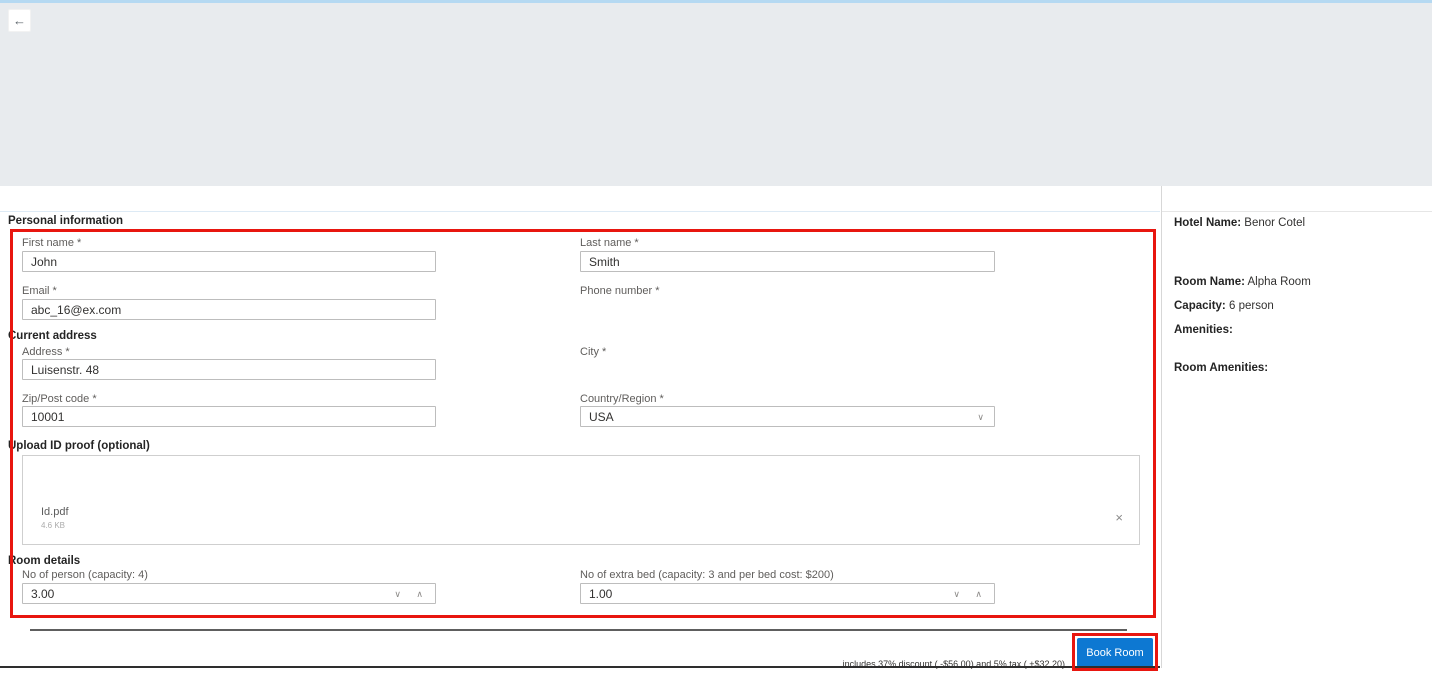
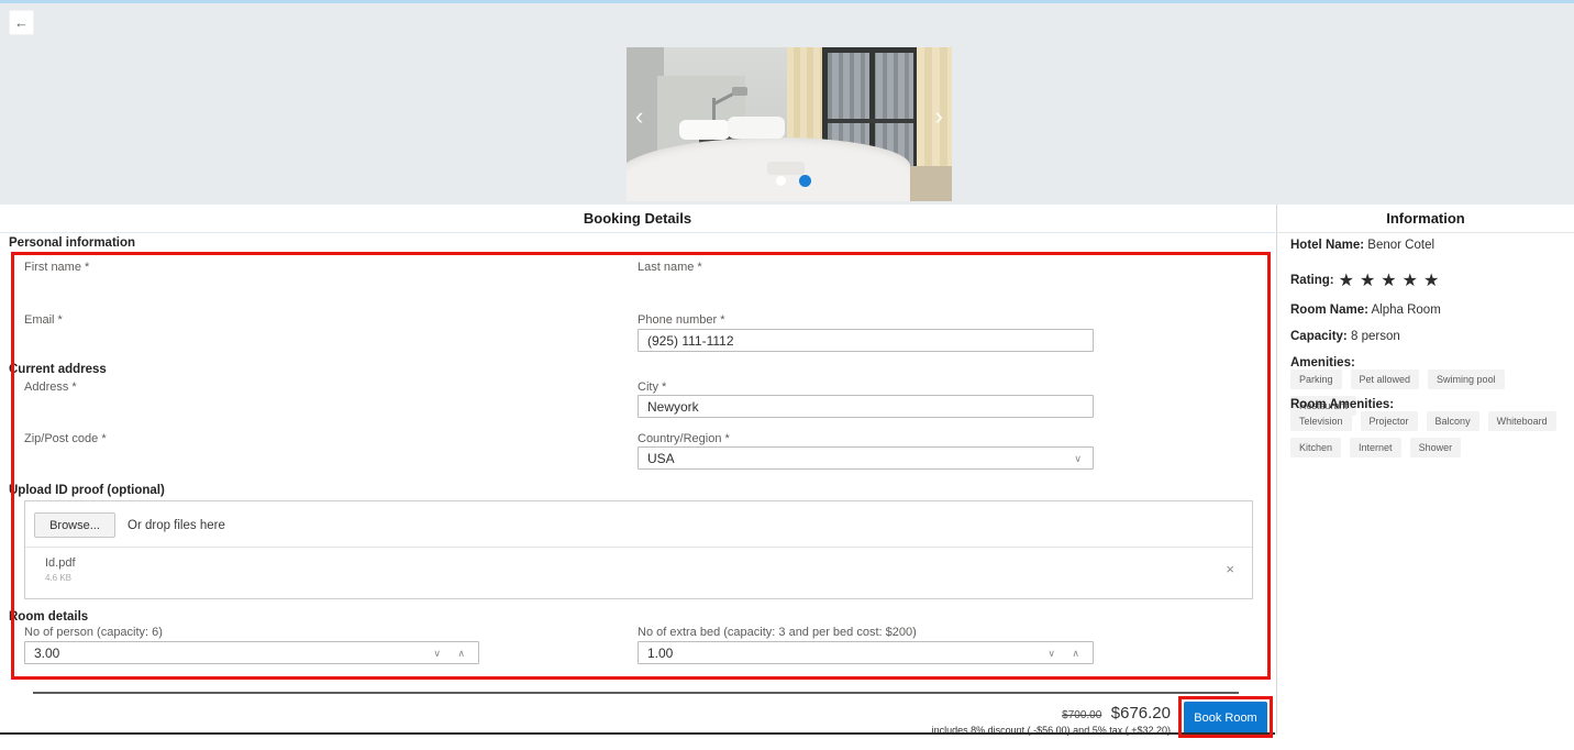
  ←
+ ‹
+ ›
+ Booking Details
+ Information
  Personal information
  Current address
  Upload ID proof (optional)
  Room details
  First name *
- John
  Last name *
- Smith
  Email *
- abc_16@ex.com
  Phone number *
+ (925) 111-1112
  Address *
- Luisenstr. 48
  City *
+ Newyork
  Zip/Post code *
- 10001
  Country/Region *
  USA
  ∨
+ Browse...
+ Or drop files here
  Id.pdf
  4.6 KB
  ×
- No of person (capacity: 4)
+ No of person (capacity: 6)
  3.00
  ∨
  ∧
  No of extra bed (capacity: 3 and per bed cost: $200)
  1.00
  ∨
  ∧
+ $700.00 $676.20
- includes 37% discount ( -$56.00) and 5% tax ( +$32.20)
+ includes 8% discount ( -$56.00) and 5% tax ( +$32.20)
  Book Room
  Hotel Name: Benor Cotel
+ Rating: ★★★★★
  Room Name: Alpha Room
- Capacity: 6 person
+ Capacity: 8 person
  Amenities:
+ Parking
+ Pet allowed
+ Swiming pool
+ Restaurant
  Room Amenities:
+ Television
+ Projector
+ Balcony
+ Whiteboard
+ Kitchen
+ Internet
+ Shower
